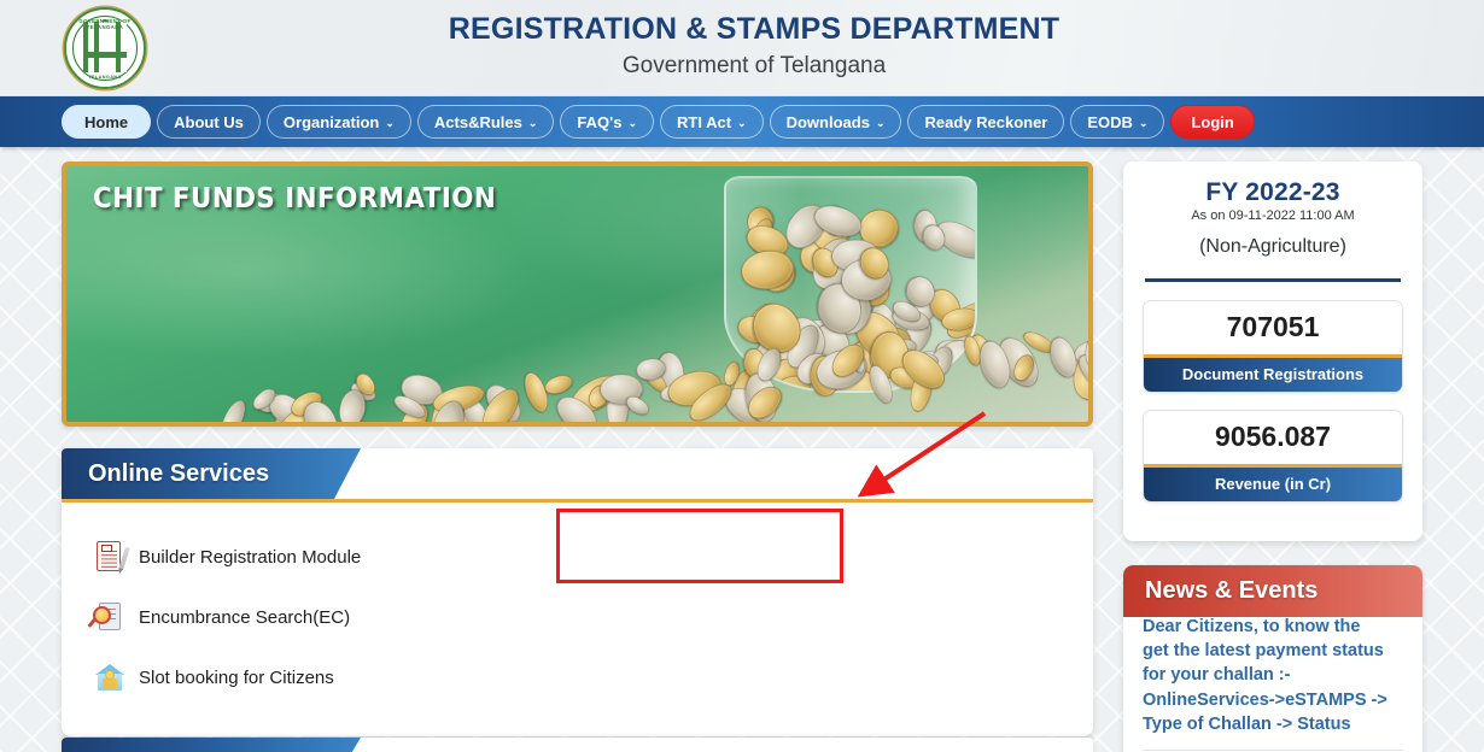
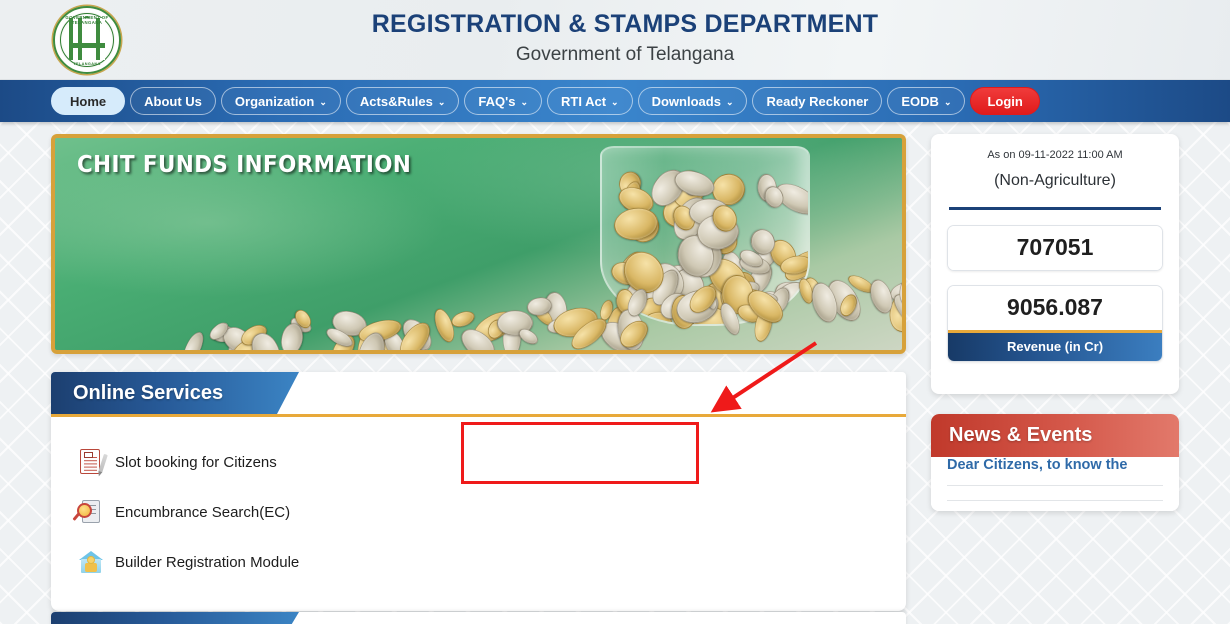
  REGISTRATION & STAMPS DEPARTMENT
  Government of Telangana
  Home
  About Us
  Organization
  ⌄
  Acts&Rules
  ⌄
  FAQ's
  ⌄
  RTI Act
  ⌄
  Downloads
  ⌄
  Ready Reckoner
  EODB
  ⌄
  Login
  CHIT FUNDS INFORMATION
  Online Services
- Builder Registration Module
+ Slot booking for Citizens
  Encumbrance Search(EC)
- Slot booking for Citizens
+ Builder Registration Module
- FY 2022-23
  As on 09-11-2022 11:00 AM
  (Non-Agriculture)
  707051
- Document Registrations
  9056.087
  Revenue (in Cr)
  News & Events
  Dear Citizens, to know the
- get the latest payment status for your challan :- OnlineServices->eSTAMPS -> Type of Challan -> Status
